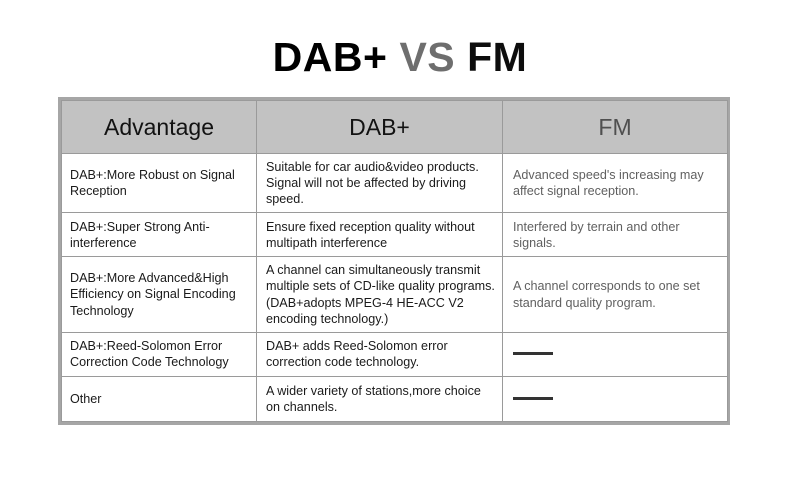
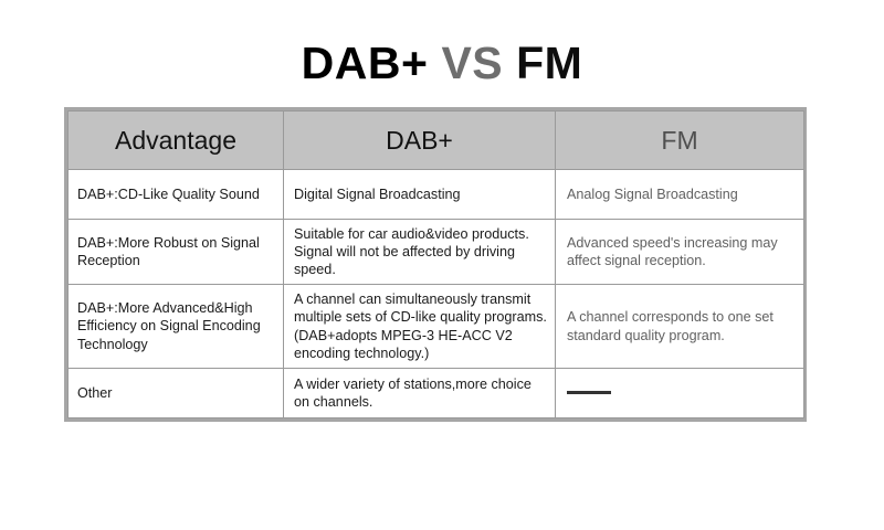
  DAB+ VS FM
  Advantage	DAB+	FM
+ DAB+:CD-Like Quality Sound	Digital Signal Broadcasting	Analog Signal Broadcasting
  DAB+:More Robust on Signal Reception	Suitable for car audio&video products. Signal will not be affected by driving speed.	Advanced speed's increasing may affect signal reception.
- DAB+:Super Strong Anti-interference	Ensure fixed reception quality without multipath interference	Interfered by terrain and other signals.
- DAB+:More Advanced&High Efficiency on Signal Encoding Technology	A channel can simultaneously transmit multiple sets of CD-like quality programs. (DAB+adopts MPEG-4 HE-ACC V2 encoding technology.)	A channel corresponds to one set standard quality program.
+ DAB+:More Advanced&High Efficiency on Signal Encoding Technology	A channel can simultaneously transmit multiple sets of CD-like quality programs. (DAB+adopts MPEG-3 HE-ACC V2 encoding technology.)	A channel corresponds to one set standard quality program.
- DAB+:Reed-Solomon Error Correction Code Technology	DAB+ adds Reed-Solomon error correction code technology.
  Other	A wider variety of stations,more choice on channels.
